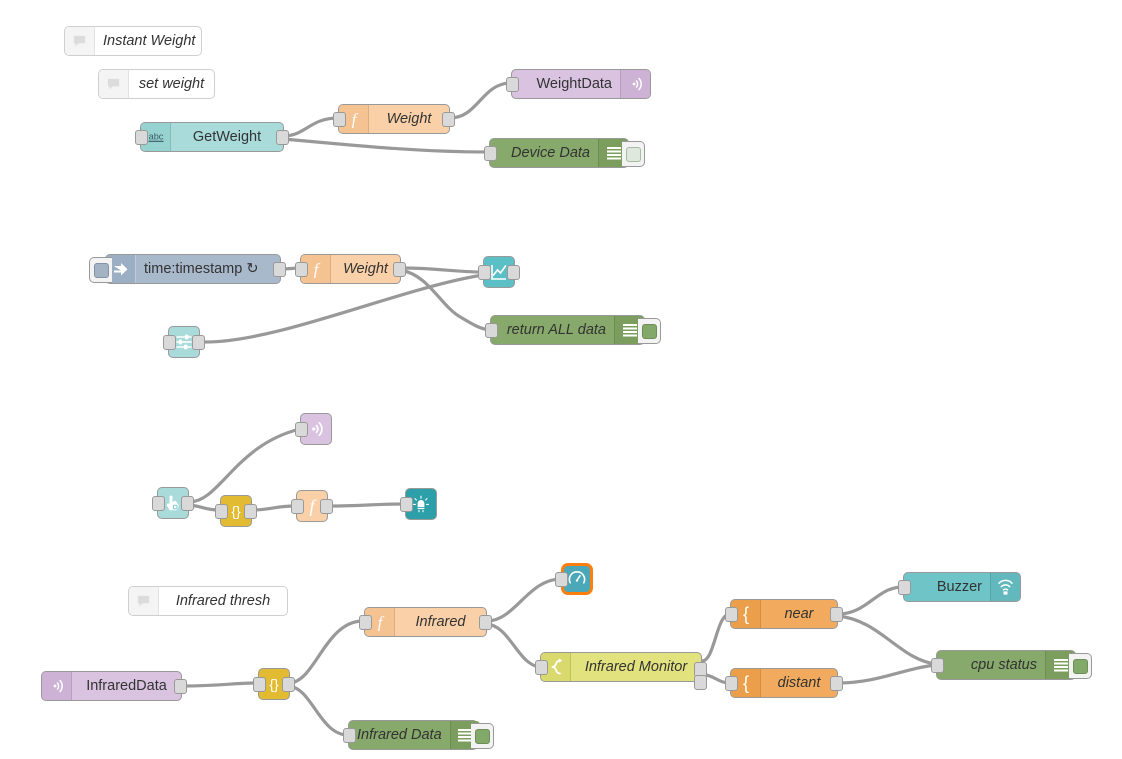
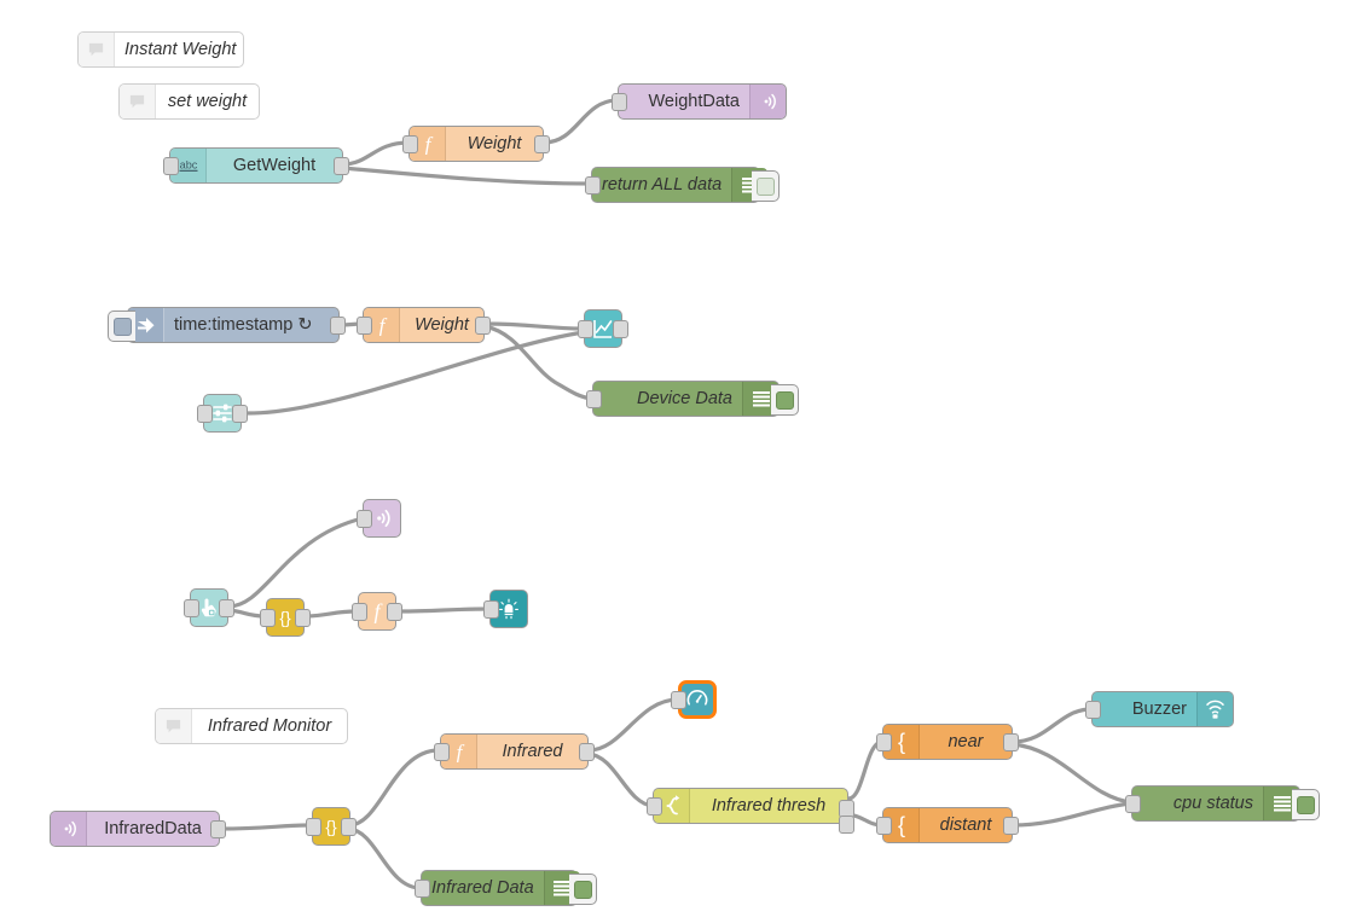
  Instant Weight
  set weight
  abc
  GetWeight
  f
  Weight
  WeightData
- Device Data
+ return ALL data
  time:timestamp ↻
  f
  Weight
- return ALL data
+ Device Data
  {}
  f
- Infrared thresh
+ Infrared Monitor
  InfraredData
  {}
  f
  Infrared
  Infrared Data
- Infrared Monitor
+ Infrared thresh
  {
  near
  {
  distant
  Buzzer
  cpu status
